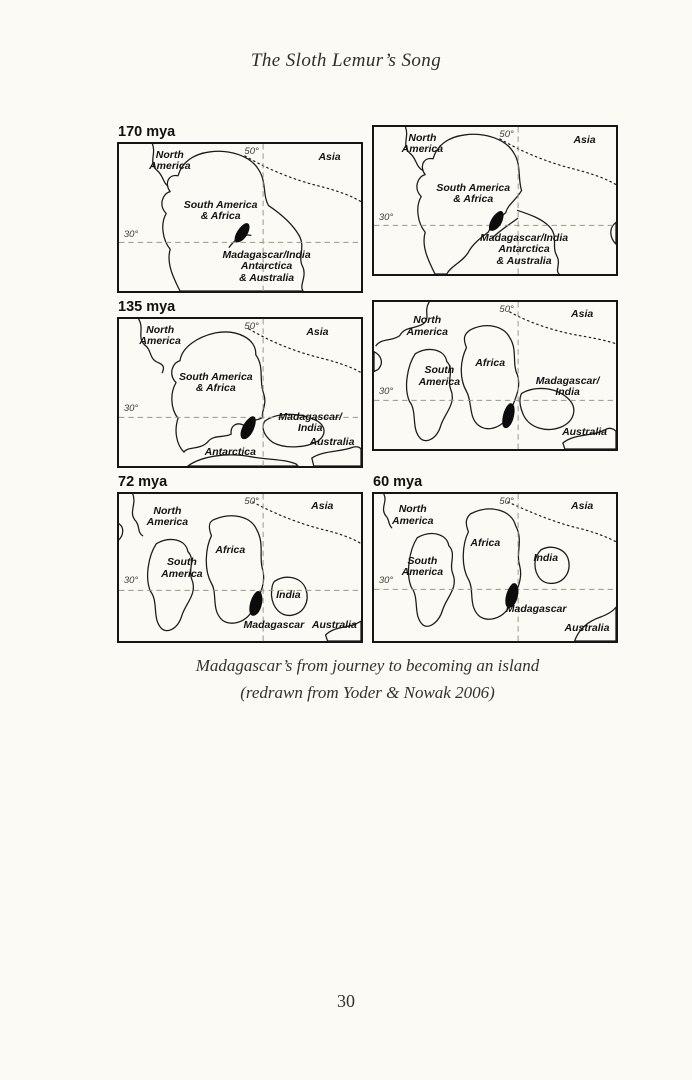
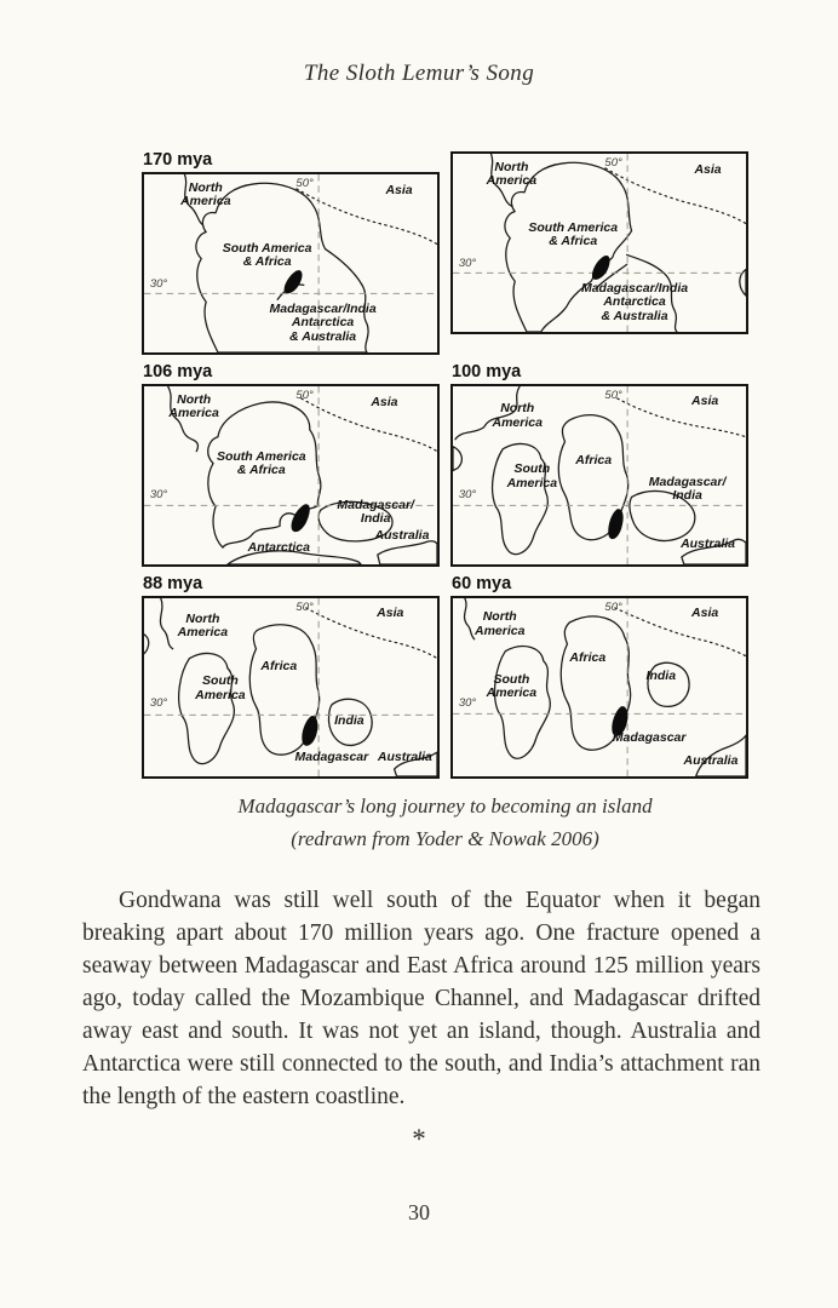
  The Sloth Lemur’s Song
  170 mya
  North
  America
  50°
  Asia
  South America
  & Africa
  30°
  Madagascar/India
  Antarctica
  & Australia
  North
  America
  50°
  Asia
  South America
  & Africa
  30°
  Madagascar/India
  Antarctica
  & Australia
- 135 mya
+ 106 mya
  North
  America
  50°
  Asia
  South America
  & Africa
  30°
  Madagascar/
  India
  Antarctica
  Australia
+ 100 mya
  North
  America
  50°
  Asia
  South
  America
  Africa
  30°
  Madagascar/
  India
  Australia
- 72 mya
+ 88 mya
  North
  America
  50°
  Asia
  South
  America
  Africa
  30°
  India
  Madagascar
  Australia
  60 mya
  North
  America
  50°
  Asia
  South
  America
  Africa
  India
  30°
  Madagascar
  Australia
- Madagascar’s from journey to becoming an island
+ Madagascar’s long journey to becoming an island
  (redrawn from Yoder & Nowak 2006)
+ Gondwana was still well south of the Equator when it began breaking apart about 170 million years ago. One fracture opened a seaway between Madagascar and East Africa around 125 million years ago, today called the Mozambique Channel, and Madagascar drifted away east and south. It was not yet an island, though. Australia and Antarctica were still connected to the south, and India’s attachment ran the length of the eastern coastline.
+ *
  30
